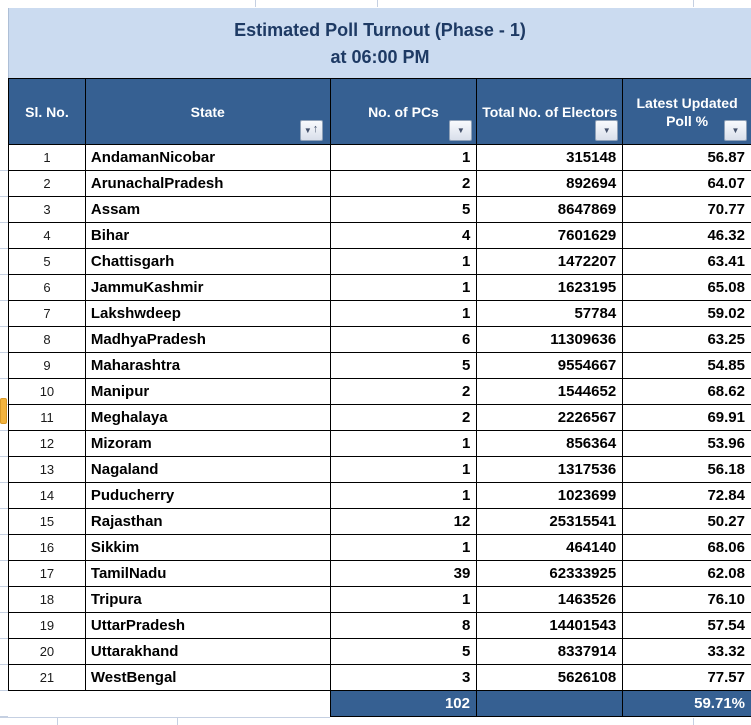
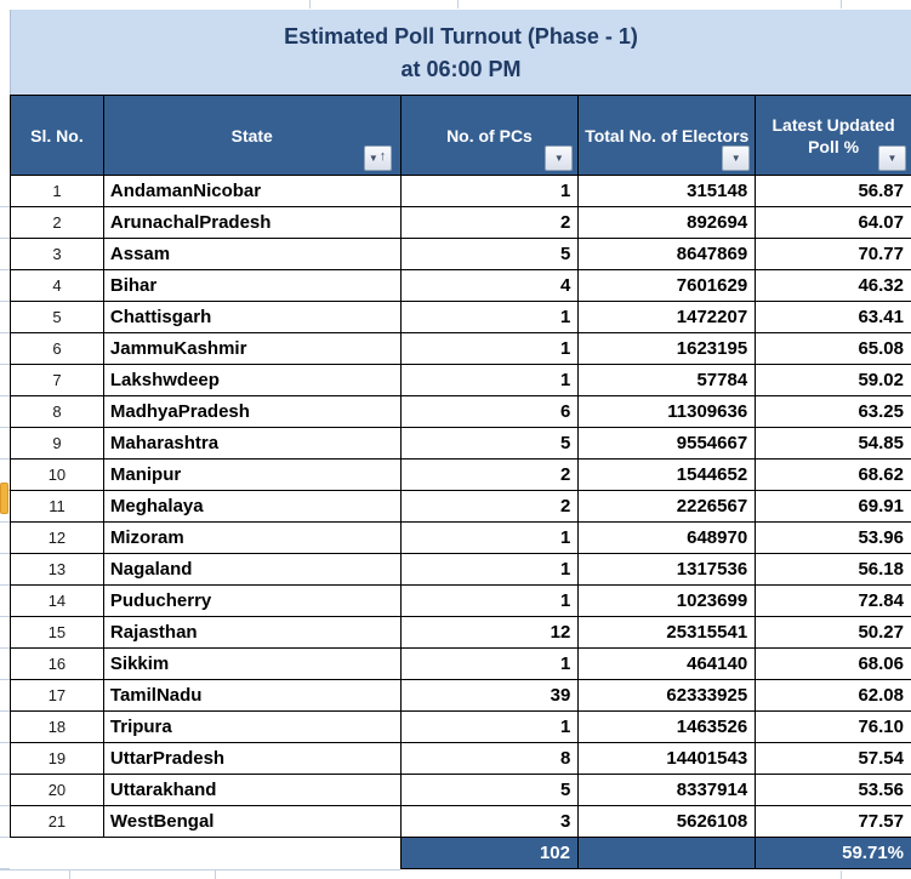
  Estimated Poll Turnout (Phase - 1)
  at 06:00 PM
  Sl. No.
  State
  ▼
  ↑
  No. of PCs
  ▼
  Total No. of Electors
  ▼
  Latest Updated Poll %
  ▼
  1
  AndamanNicobar
  1
  315148
  56.87
  2
  ArunachalPradesh
  2
  892694
  64.07
  3
  Assam
  5
  8647869
  70.77
  4
  Bihar
  4
  7601629
  46.32
  5
  Chattisgarh
  1
  1472207
  63.41
  6
  JammuKashmir
  1
  1623195
  65.08
  7
  Lakshwdeep
  1
  57784
  59.02
  8
  MadhyaPradesh
  6
  11309636
  63.25
  9
  Maharashtra
  5
  9554667
  54.85
  10
  Manipur
  2
  1544652
  68.62
  11
  Meghalaya
  2
  2226567
  69.91
  12
  Mizoram
  1
- 856364
+ 648970
  53.96
  13
  Nagaland
  1
  1317536
  56.18
  14
  Puducherry
  1
  1023699
  72.84
  15
  Rajasthan
  12
  25315541
  50.27
  16
  Sikkim
  1
  464140
  68.06
  17
  TamilNadu
  39
  62333925
  62.08
  18
  Tripura
  1
  1463526
  76.10
  19
  UttarPradesh
  8
  14401543
  57.54
  20
  Uttarakhand
  5
  8337914
- 33.32
+ 53.56
  21
  WestBengal
  3
  5626108
  77.57
  102
  59.71%
